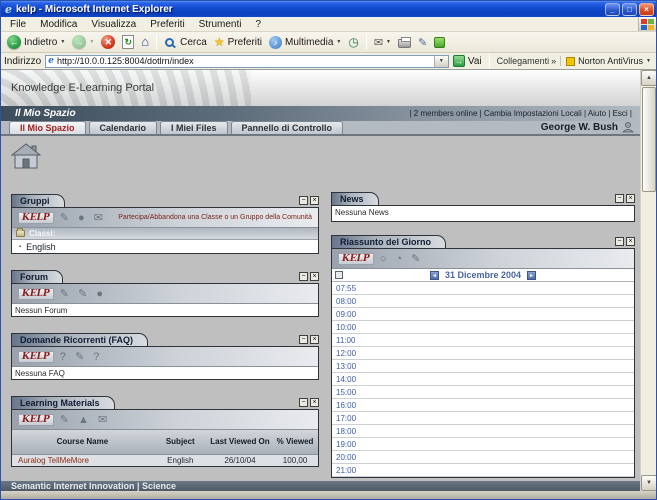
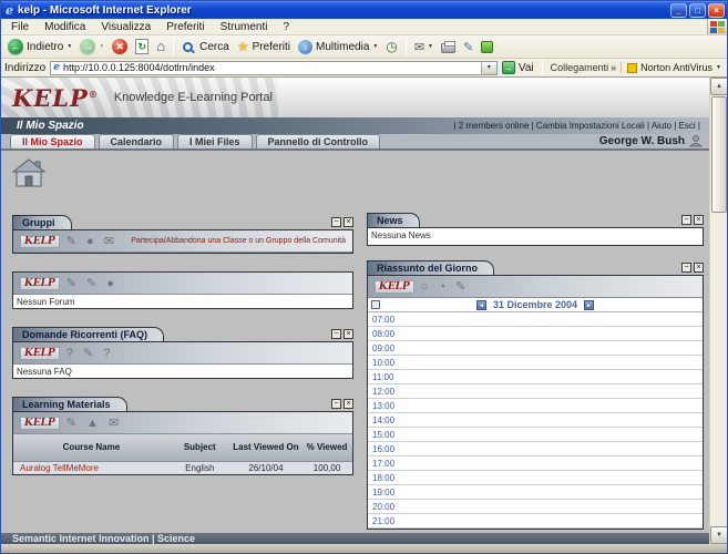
  e
  kelp - Microsoft Internet Explorer
  _
  □
  ×
  File
  Modifica
  Visualizza
  Preferiti
  Strumenti
  ?
  ←
  Indietro
  →
  ✕
  ↻
  ⌂
  Cerca
  ★
  Preferiti
  ♪
  Multimedia
  ◷
  ✉
  ✎
  Indirizzo
  e
  http://10.0.0.125:8004/dotlrn/index
  →
  Vai
  Collegamenti
  »
  Norton AntiVirus
+ KELP®
  Knowledge E-Learning Portal
  Il Mio Spazio
  | 2 members online | Cambia Impostazioni Locali | Aiuto | Esci |
  Il Mio Spazio
  Calendario
  I Miei Files
  Pannello di Controllo
  George W. Bush
  Gruppi
  KELP
  ✎ ● ✉
- Classi:
- English
- Forum
  KELP
  ✎ ✎ ●
  Nessun Forum
  Domande Ricorrenti (FAQ)
  KELP
  ? ✎ ?
  Nessuna FAQ
  Learning Materials
  KELP
  ✎ ▲ ✉
  Course Name	Subject	Last Viewed On	% Viewed
  Auralog TellMeMore	English	26/10/04	100,00
  News
  Nessuna News
  Riassunto del Giorno
  KELP
  ○ ◔ ✎
  31 Dicembre 2004
- 07:55
+ 07:00
  08:00
  09:00
  10:00
  11:00
  12:00
  13:00
  14:00
  15:00
  16:00
  17:00
  18:00
  19:00
  20:00
  21:00
  Semantic Internet Innovation | Science
